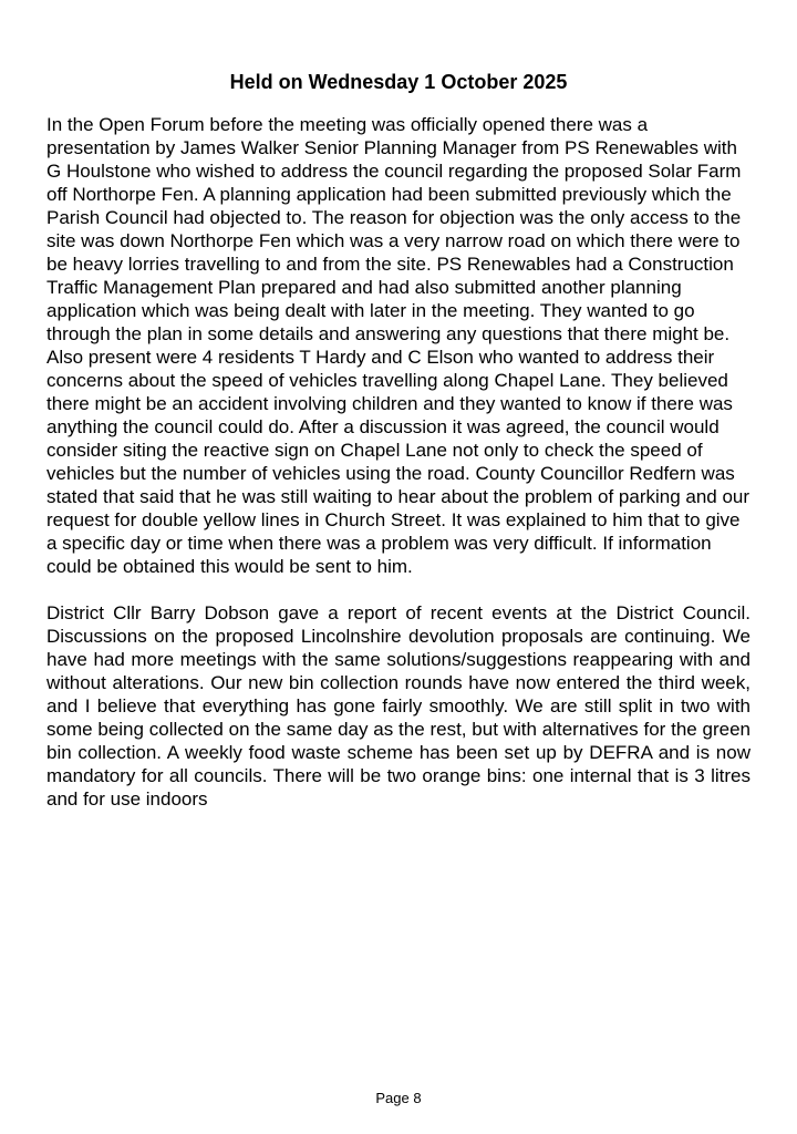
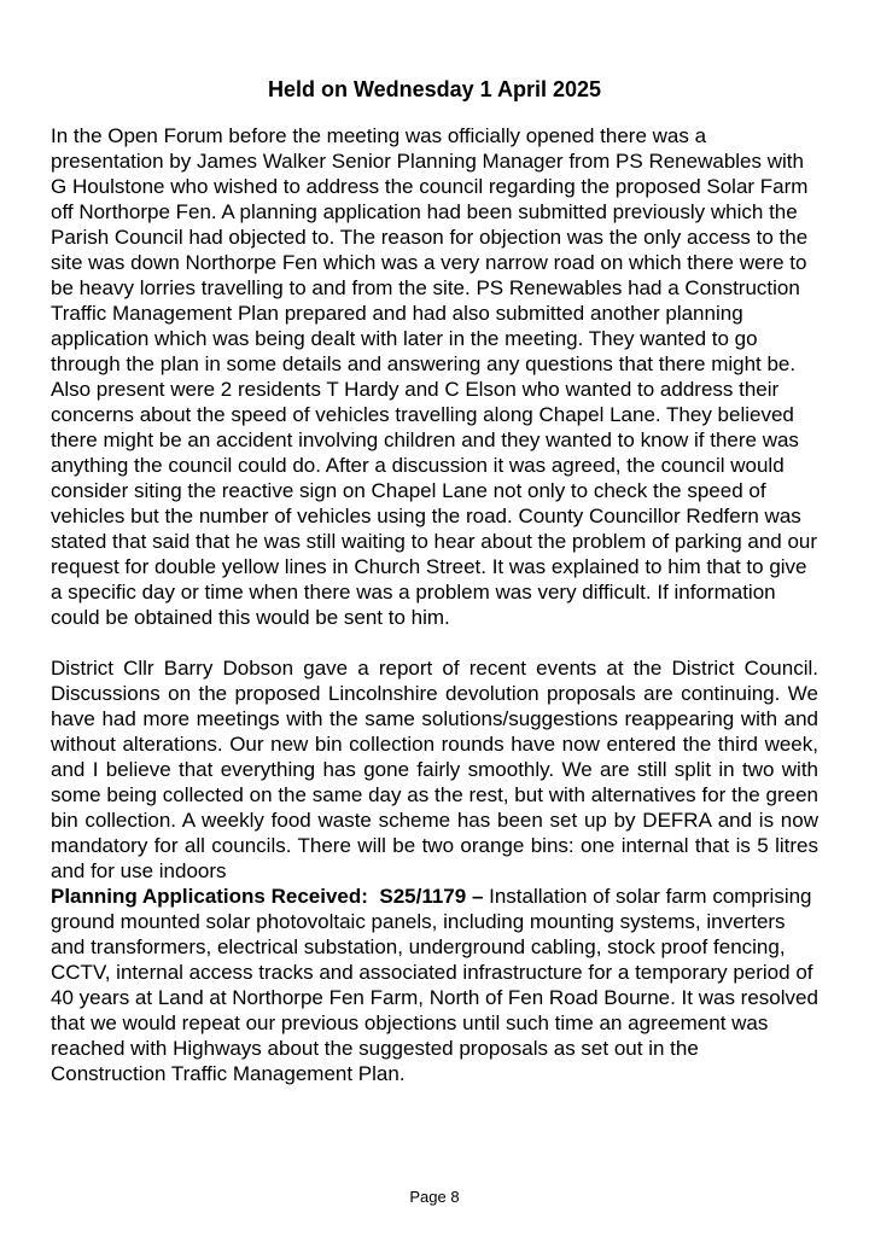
- Held on Wednesday 1 October 2025
+ Held on Wednesday 1 April 2025
- In the Open Forum before the meeting was officially opened there was a presentation by James Walker Senior Planning Manager from PS Renewables with G Houlstone who wished to address the council regarding the proposed Solar Farm off Northorpe Fen. A planning application had been submitted previously which the Parish Council had objected to. The reason for objection was the only access to the site was down Northorpe Fen which was a very narrow road on which there were to be heavy lorries travelling to and from the site. PS Renewables had a Construction Traffic Management Plan prepared and had also submitted another planning application which was being dealt with later in the meeting. They wanted to go through the plan in some details and answering any questions that there might be. Also present were 4 residents T Hardy and C Elson who wanted to address their concerns about the speed of vehicles travelling along Chapel Lane. They believed there might be an accident involving children and they wanted to know if there was anything the council could do. After a discussion it was agreed, the council would consider siting the reactive sign on Chapel Lane not only to check the speed of vehicles but the number of vehicles using the road. County Councillor Redfern was stated that said that he was still waiting to hear about the problem of parking and our request for double yellow lines in Church Street. It was explained to him that to give a specific day or time when there was a problem was very difficult. If information could be obtained this would be sent to him.
+ In the Open Forum before the meeting was officially opened there was a presentation by James Walker Senior Planning Manager from PS Renewables with G Houlstone who wished to address the council regarding the proposed Solar Farm off Northorpe Fen. A planning application had been submitted previously which the Parish Council had objected to. The reason for objection was the only access to the site was down Northorpe Fen which was a very narrow road on which there were to be heavy lorries travelling to and from the site. PS Renewables had a Construction Traffic Management Plan prepared and had also submitted another planning application which was being dealt with later in the meeting. They wanted to go through the plan in some details and answering any questions that there might be. Also present were 2 residents T Hardy and C Elson who wanted to address their concerns about the speed of vehicles travelling along Chapel Lane. They believed there might be an accident involving children and they wanted to know if there was anything the council could do. After a discussion it was agreed, the council would consider siting the reactive sign on Chapel Lane not only to check the speed of vehicles but the number of vehicles using the road. County Councillor Redfern was stated that said that he was still waiting to hear about the problem of parking and our request for double yellow lines in Church Street. It was explained to him that to give a specific day or time when there was a problem was very difficult. If information could be obtained this would be sent to him.
- District Cllr Barry Dobson gave a report of recent events at the District Council. Discussions on the proposed Lincolnshire devolution proposals are continuing. We have had more meetings with the same solutions/suggestions reappearing with and without alterations. Our new bin collection rounds have now entered the third week, and I believe that everything has gone fairly smoothly. We are still split in two with some being collected on the same day as the rest, but with alternatives for the green bin collection. A weekly food waste scheme has been set up by DEFRA and is now mandatory for all councils. There will be two orange bins: one internal that is 3 litres and for use indoors
+ District Cllr Barry Dobson gave a report of recent events at the District Council. Discussions on the proposed Lincolnshire devolution proposals are continuing. We have had more meetings with the same solutions/suggestions reappearing with and without alterations. Our new bin collection rounds have now entered the third week, and I believe that everything has gone fairly smoothly. We are still split in two with some being collected on the same day as the rest, but with alternatives for the green bin collection. A weekly food waste scheme has been set up by DEFRA and is now mandatory for all councils. There will be two orange bins: one internal that is 5 litres and for use indoors
+ Planning Applications Received: S25/1179 – Installation of solar farm comprising ground mounted solar photovoltaic panels, including mounting systems, inverters and transformers, electrical substation, underground cabling, stock proof fencing, CCTV, internal access tracks and associated infrastructure for a temporary period of 40 years at Land at Northorpe Fen Farm, North of Fen Road Bourne. It was resolved that we would repeat our previous objections until such time an agreement was reached with Highways about the suggested proposals as set out in the Construction Traffic Management Plan.
  Page 8
